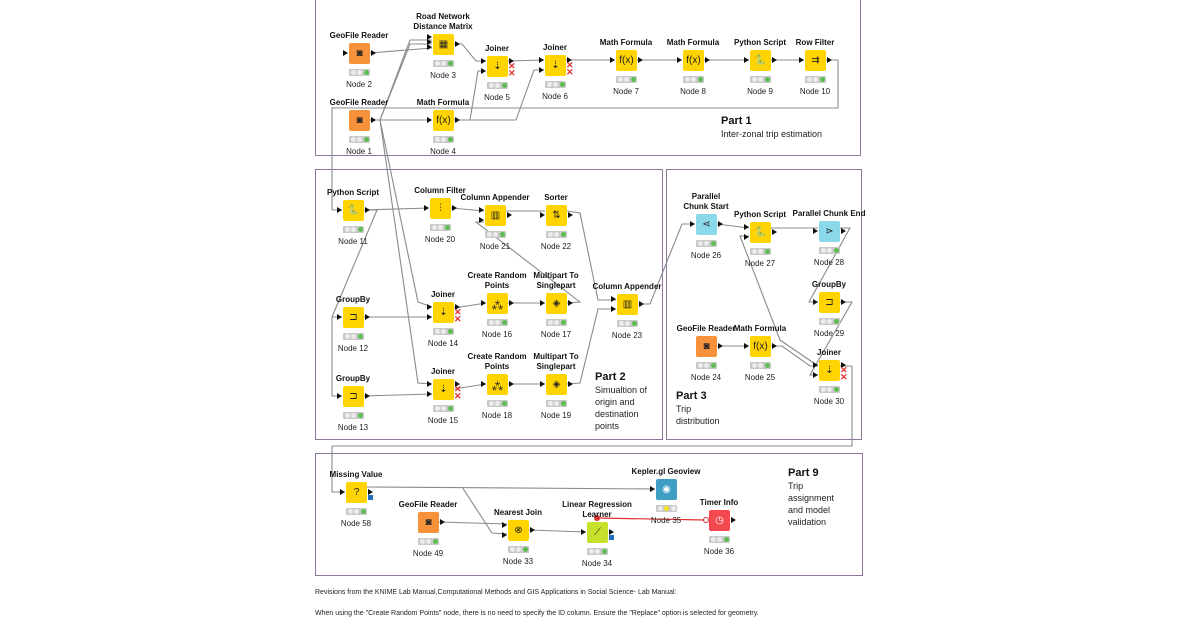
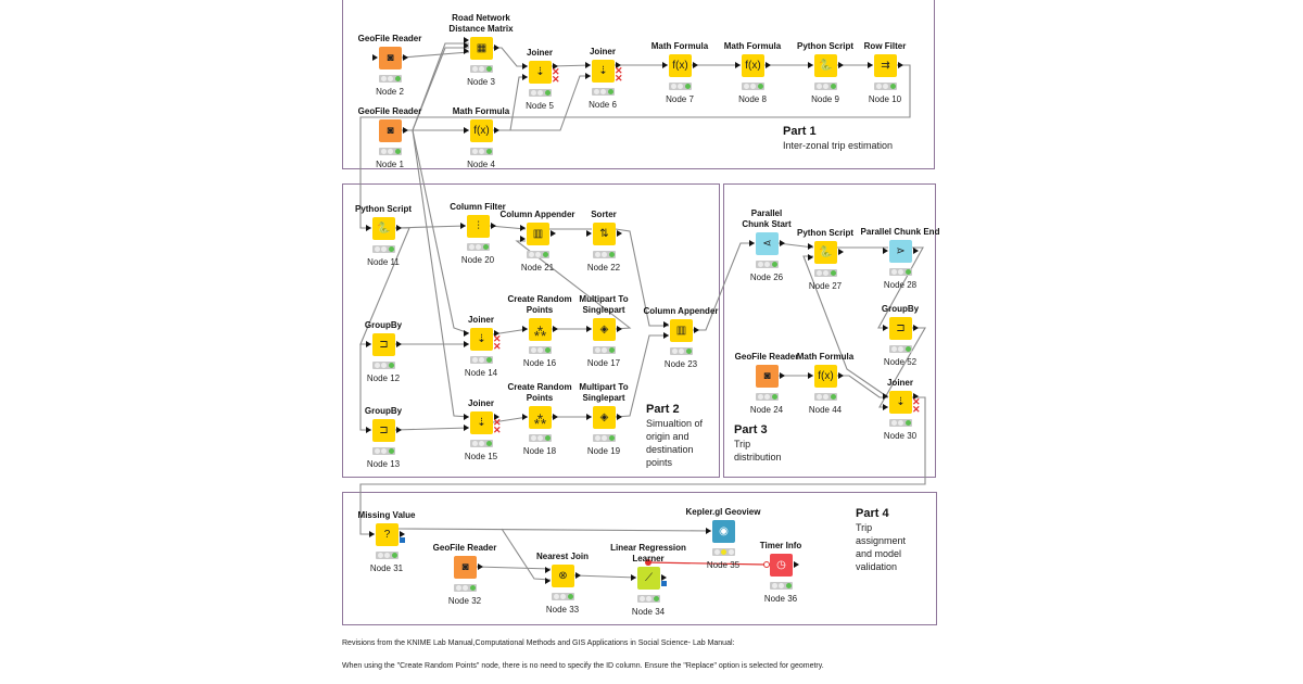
  Part 1
  Inter-zonal trip estimation
  Part 2
  Simualtion of
  origin and
  destination
  points
  Part 3
  Trip
  distribution
- Part 9
+ Part 4
  Trip
  assignment
  and model
  validation
  GeoFile Reader
  ◙
  Node 2
  GeoFile Reader
  ◙
  Node 1
  Road Network
  Distance Matrix
  ▦
  Node 3
  Math Formula
  f(x)
  Node 4
  Joiner
  ⇣
  Node 5
  ✕
  ✕
  Joiner
  ⇣
  Node 6
  ✕
  ✕
  Math Formula
  f(x)
  Node 7
  Math Formula
  f(x)
  Node 8
  Python Script
  🐍
  Node 9
  Row Filter
  ⇉
  Node 10
  Python Script
  🐍
  Node 11
  Column Filter
  ⫶
  Node 20
  Column Appender
  ▥
  Node 21
  Sorter
  ⇅
  Node 22
  GroupBy
  ⊐
  Node 12
  Joiner
  ⇣
  Node 14
  ✕
  ✕
  Create Random
  Points
  ⁂
  Node 16
  Multipart To
  Singlepart
  ◈
  Node 17
  Column Appender
  ▥
  Node 23
  GroupBy
  ⊐
  Node 13
  Joiner
  ⇣
  Node 15
  ✕
  ✕
  Create Random
  Points
  ⁂
  Node 18
  Multipart To
  Singlepart
  ◈
  Node 19
  Parallel
  Chunk Start
  ⋖
  Node 26
  Python Script
  🐍
  Node 27
  Parallel Chunk End
  ⋗
  Node 28
  GroupBy
  ⊐
- Node 29
+ Node 52
  GeoFile Reader
  ◙
  Node 24
  Math Formula
  f(x)
- Node 25
+ Node 44
  Joiner
  ⇣
  Node 30
  ✕
  ✕
  Missing Value
  ?
- Node 58
+ Node 31
  GeoFile Reader
  ◙
- Node 49
+ Node 32
  Nearest Join
  ⊗
  Node 33
  Linear Regression
  Learner
  ⟋
  Node 34
  Kepler.gl Geoview
  ◉
  Node 35
  Timer Info
  ◷
  Node 36
